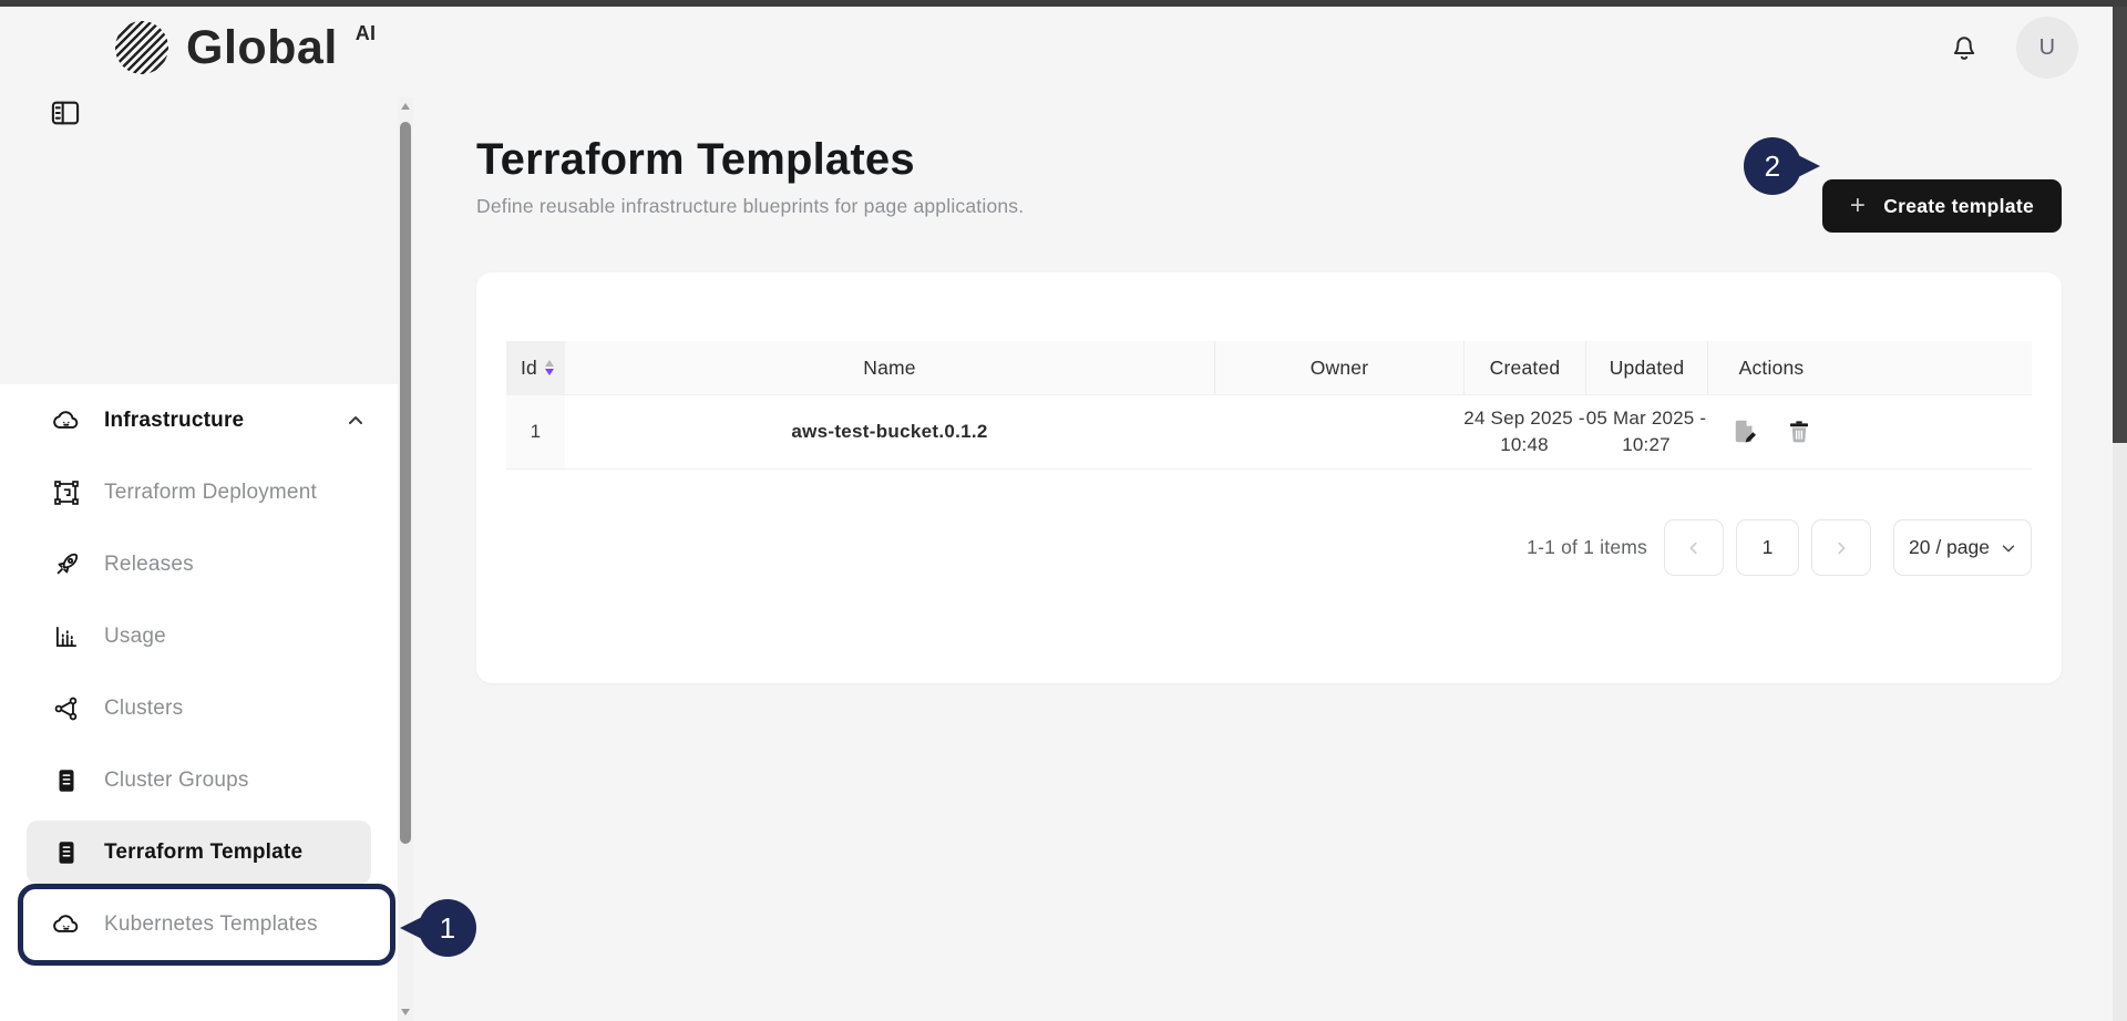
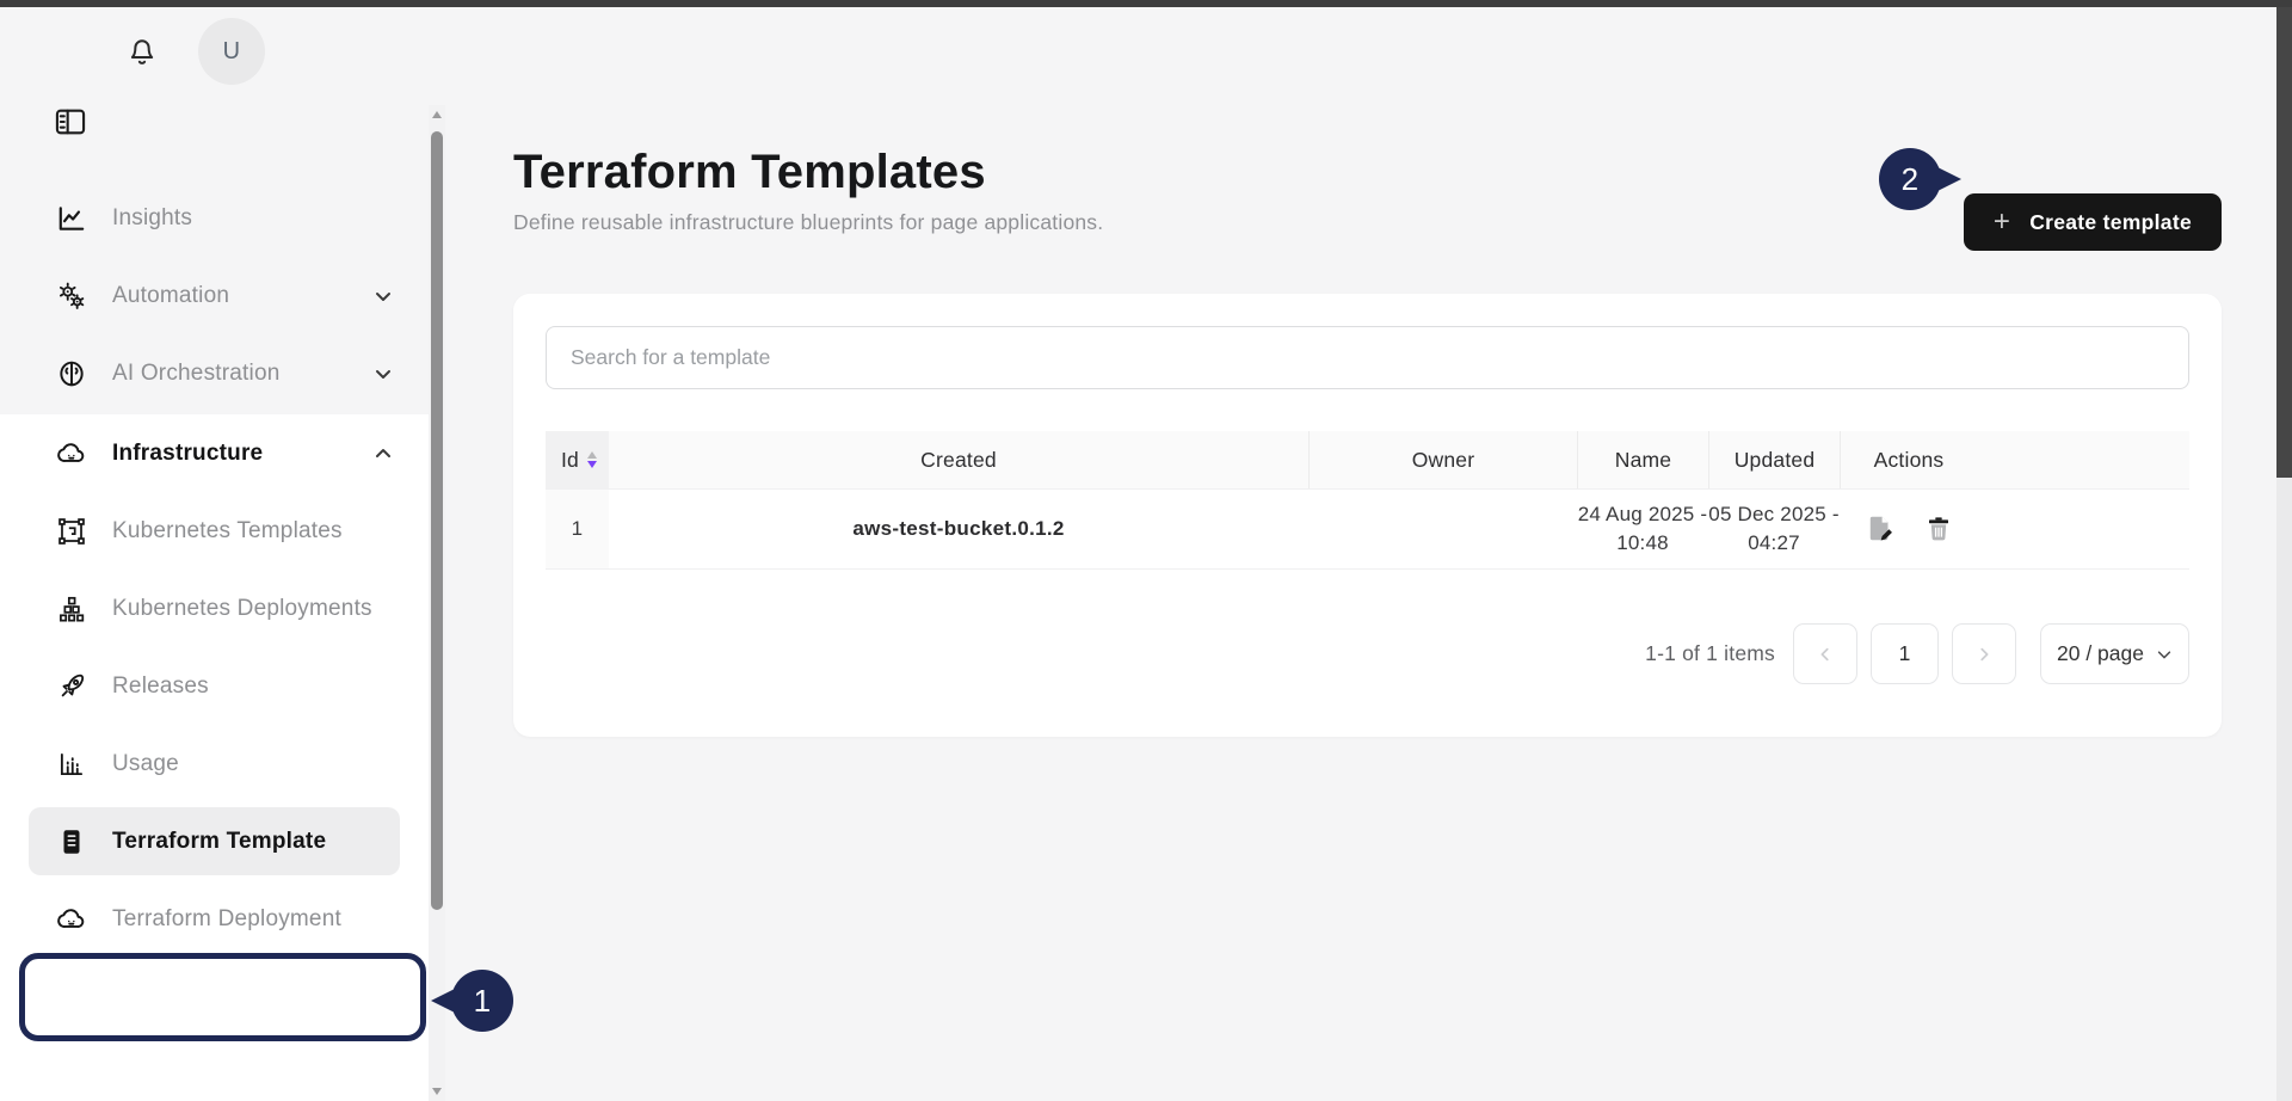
- Global
- AI
  U
+ Insights
+ Automation
+ AI Orchestration
  Infrastructure
- Terraform Deployment
+ Kubernetes Templates
+ Kubernetes Deployments
  Releases
  Usage
- Clusters
- Cluster Groups
  Terraform Template
- Kubernetes Templates
+ Terraform Deployment
  Terraform Templates
  Define reusable infrastructure blueprints for page applications.
  +
  Create template
+ Search for a template
  Id
- Name
+ Created
  Owner
- Created
+ Name
  Updated
  Actions
  1
  aws-test-bucket.0.1.2
- 24 Sep 2025 -
+ 24 Aug 2025 -
  10:48
- 05 Mar 2025 -
+ 05 Dec 2025 -
- 10:27
+ 04:27
  1-1 of 1 items
  1
  20 / page
  1
  2
